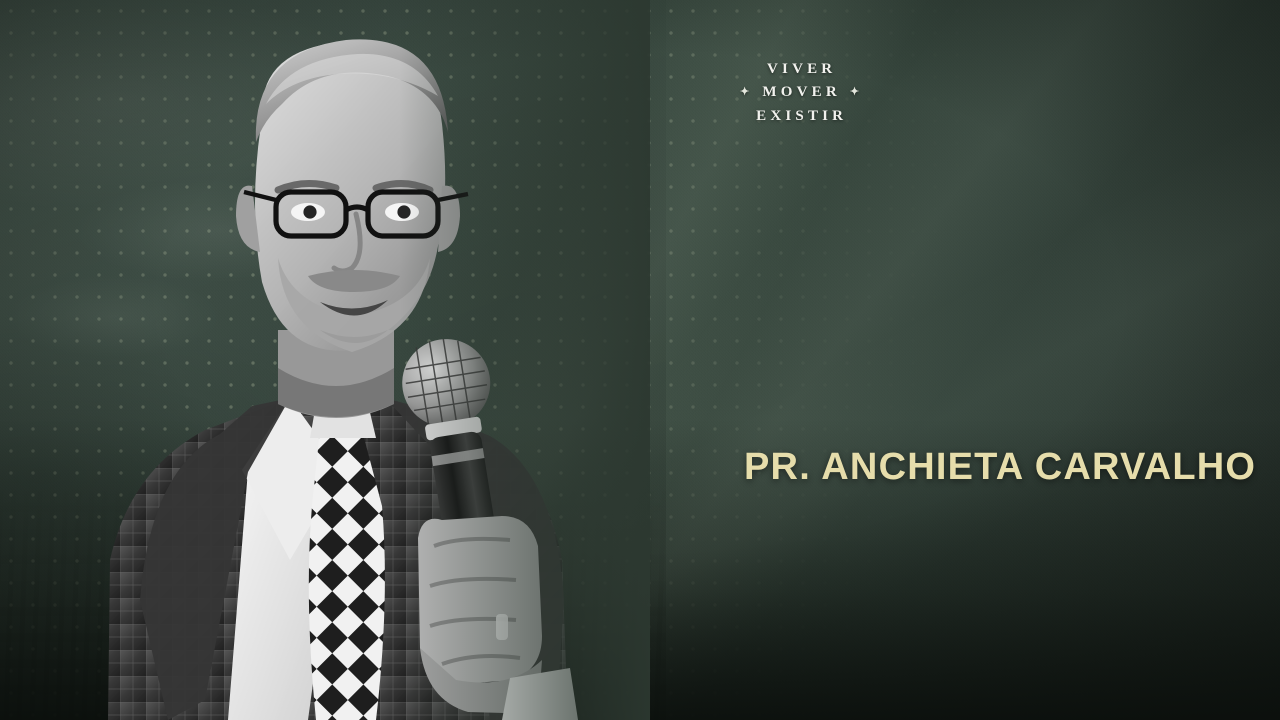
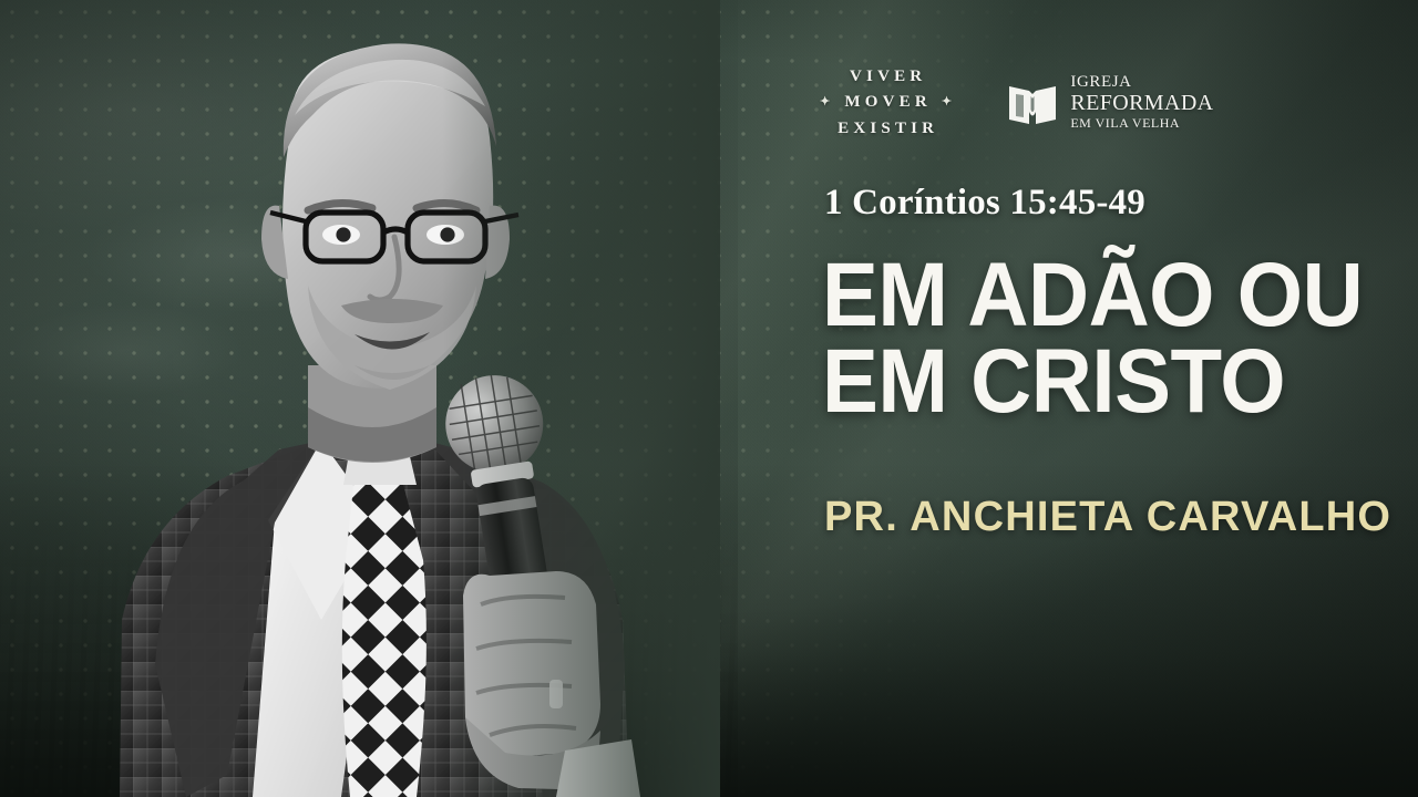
  VIVER
  ✦
  MOVER
  ✦
  EXISTIR
+ IGREJA
+ REFORMADA
+ EM VILA VELHA
+ 1 Coríntios 15:45-49
+ EM ADÃO OU
+ EM CRISTO
  PR. ANCHIETA CARVALHO
